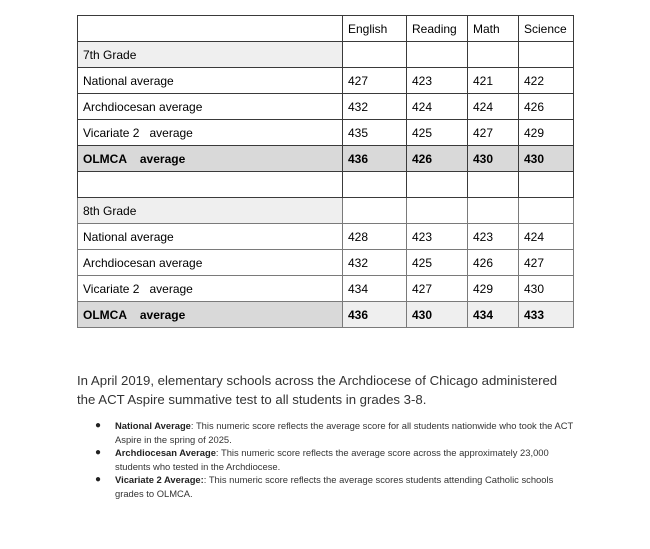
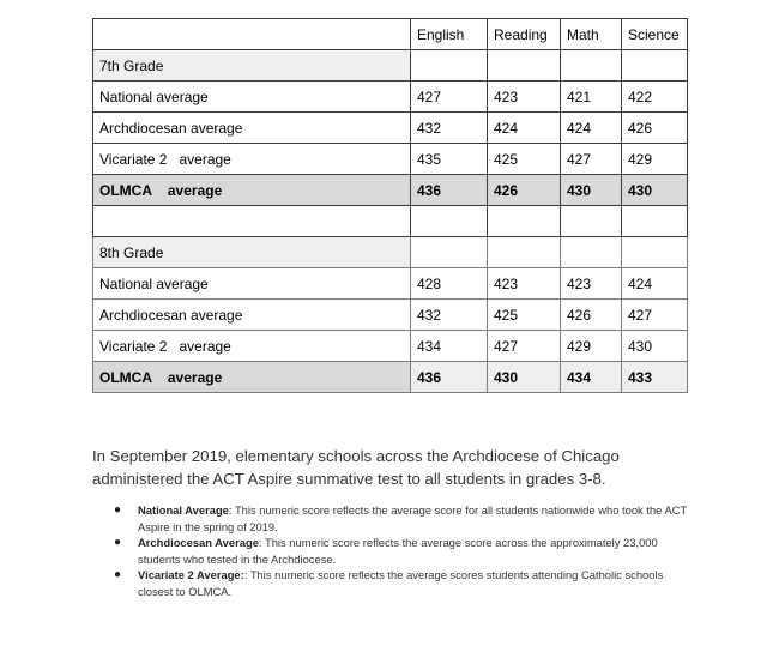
  	English	Reading	Math	Science
  7th Grade
  National average	427	423	421	422
  Archdiocesan average	432	424	424	426
  Vicariate 2 average	435	425	427	429
  OLMCA average	436	426	430	430
  8th Grade
  National average	428	423	423	424
  Archdiocesan average	432	425	426	427
  Vicariate 2 average	434	427	429	430
  OLMCA average	436	430	434	433
- In April 2019, elementary schools across the Archdiocese of Chicago administered the ACT Aspire summative test to all students in grades 3-8.
+ In September 2019, elementary schools across the Archdiocese of Chicago administered the ACT Aspire summative test to all students in grades 3-8.
  ●
- National Average: This numeric score reflects the average score for all students nationwide who took the ACT Aspire in the spring of 2025.
+ National Average: This numeric score reflects the average score for all students nationwide who took the ACT Aspire in the spring of 2019.
  ●
  Archdiocesan Average: This numeric score reflects the average score across the approximately 23,000 students who tested in the Archdiocese.
  ●
- Vicariate 2 Average:: This numeric score reflects the average scores students attending Catholic schools grades to OLMCA.
+ Vicariate 2 Average:: This numeric score reflects the average scores students attending Catholic schools closest to OLMCA.
